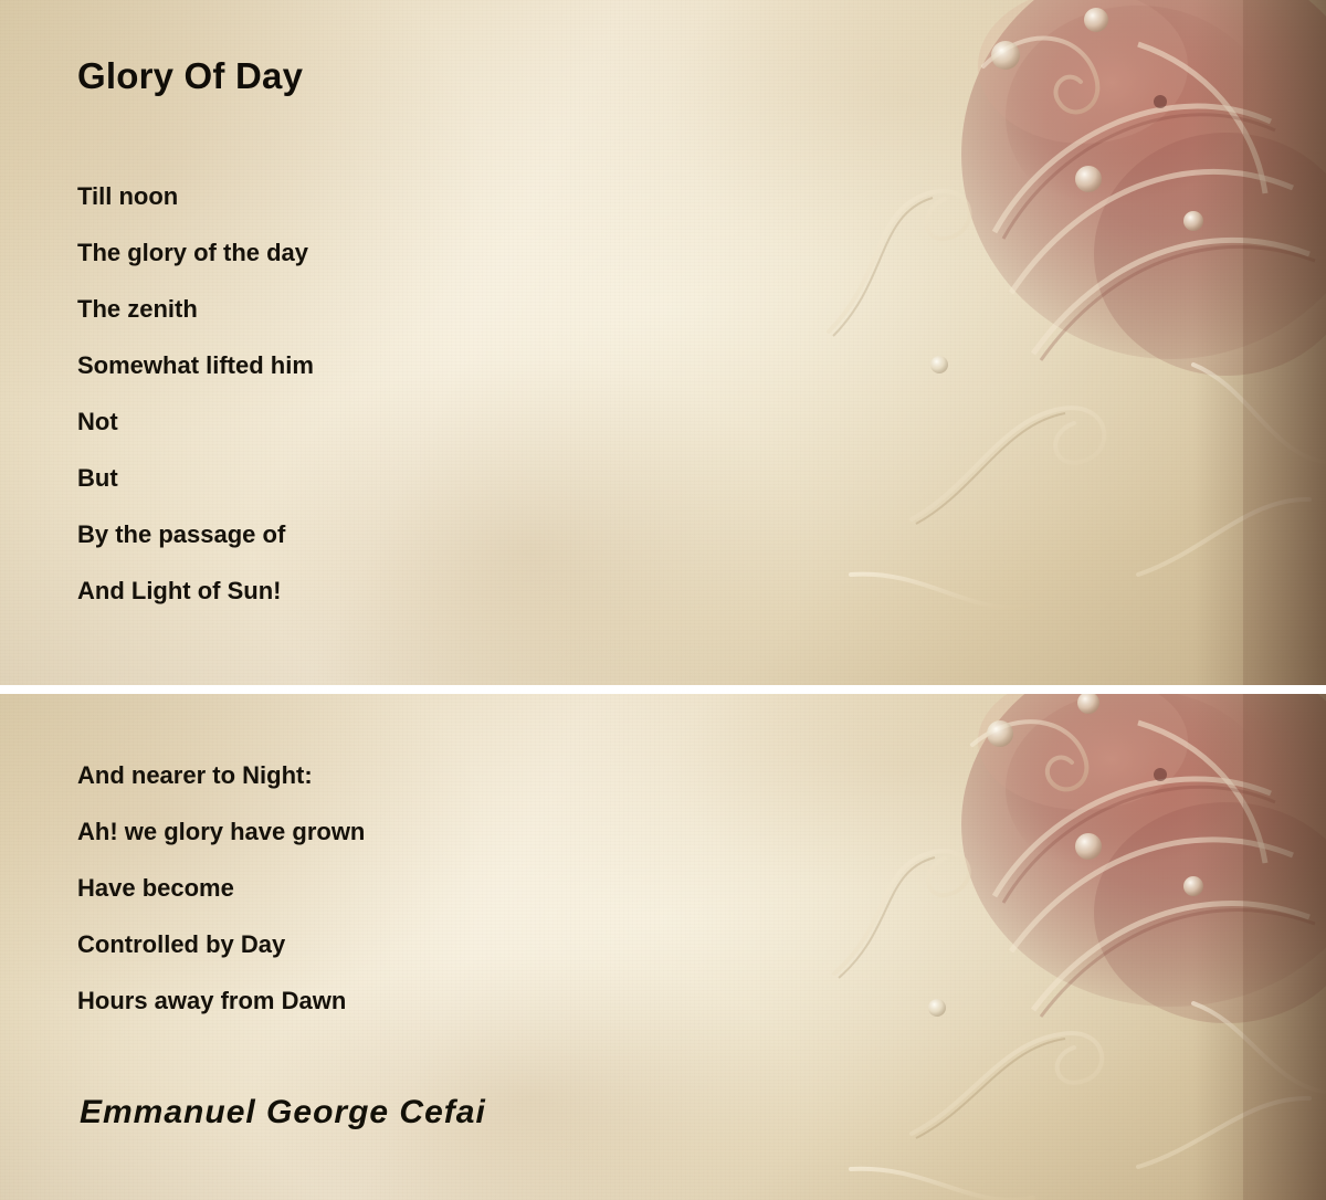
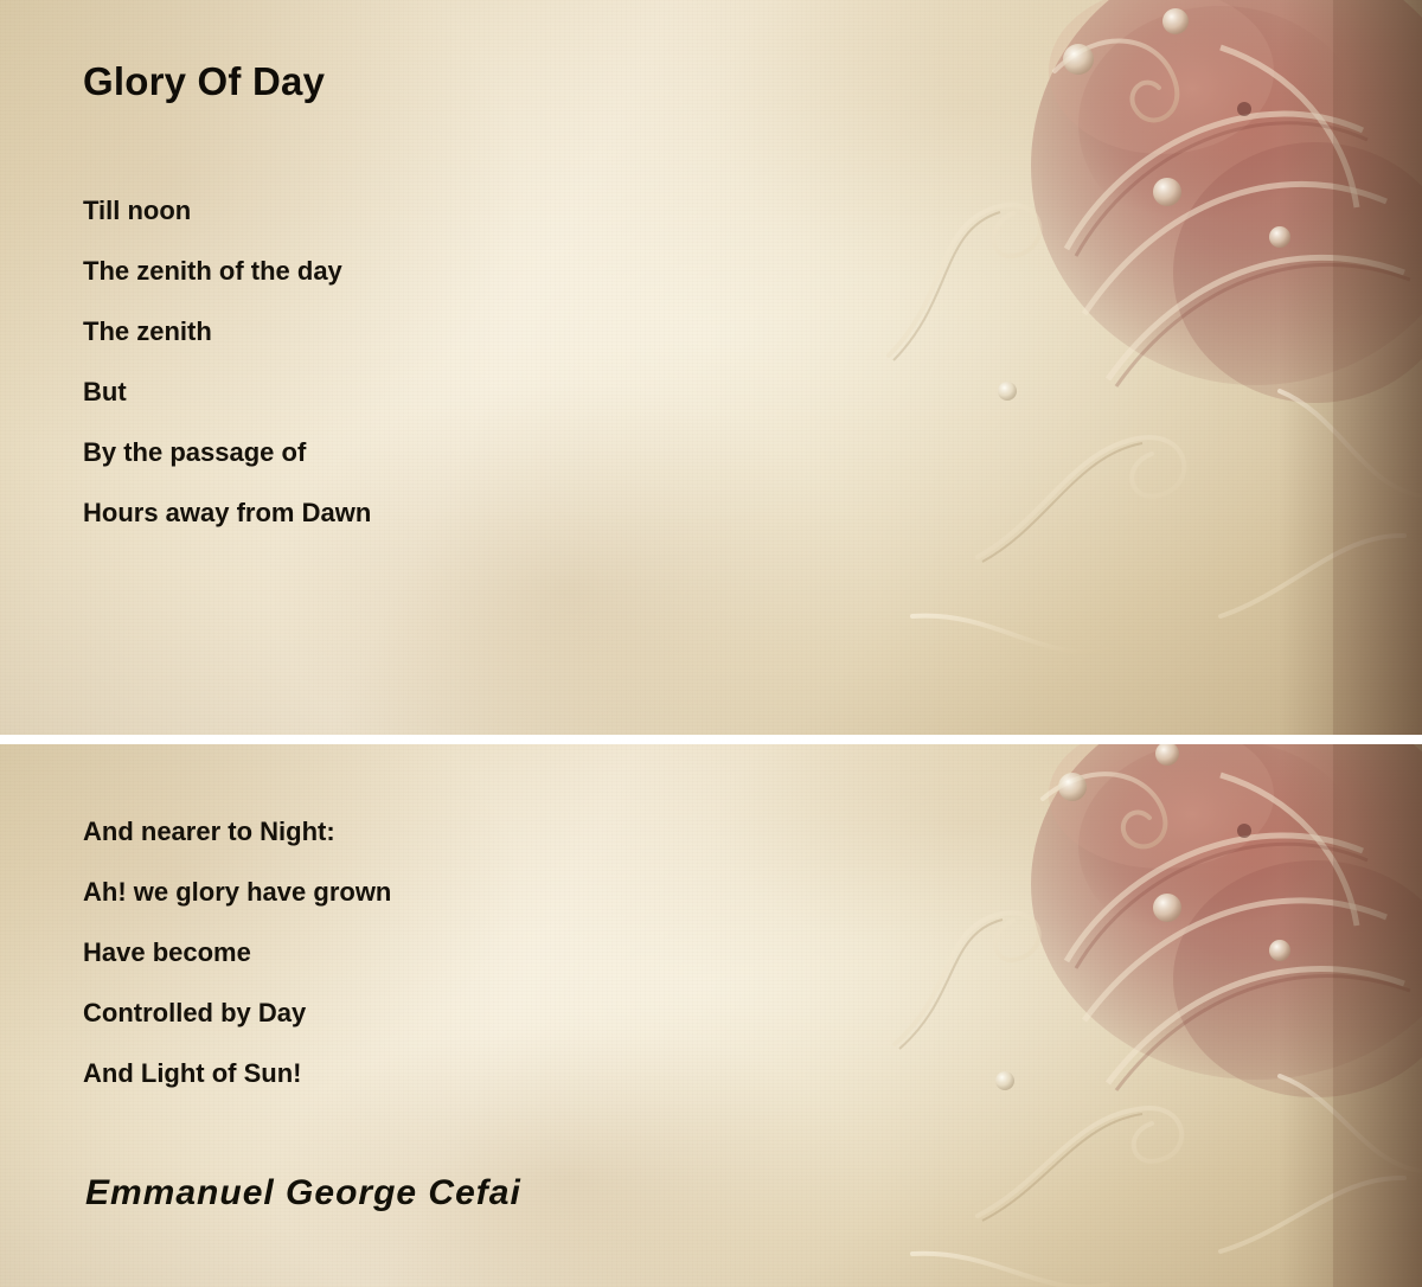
  Glory Of Day
  Till noon
- The glory of the day
+ The zenith of the day
  The zenith
- Somewhat lifted him
- Not
  But
  By the passage of
- And Light of Sun!
+ Hours away from Dawn
  And nearer to Night:
  Ah! we glory have grown
  Have become
  Controlled by Day
- Hours away from Dawn
+ And Light of Sun!
  Emmanuel George Cefai
